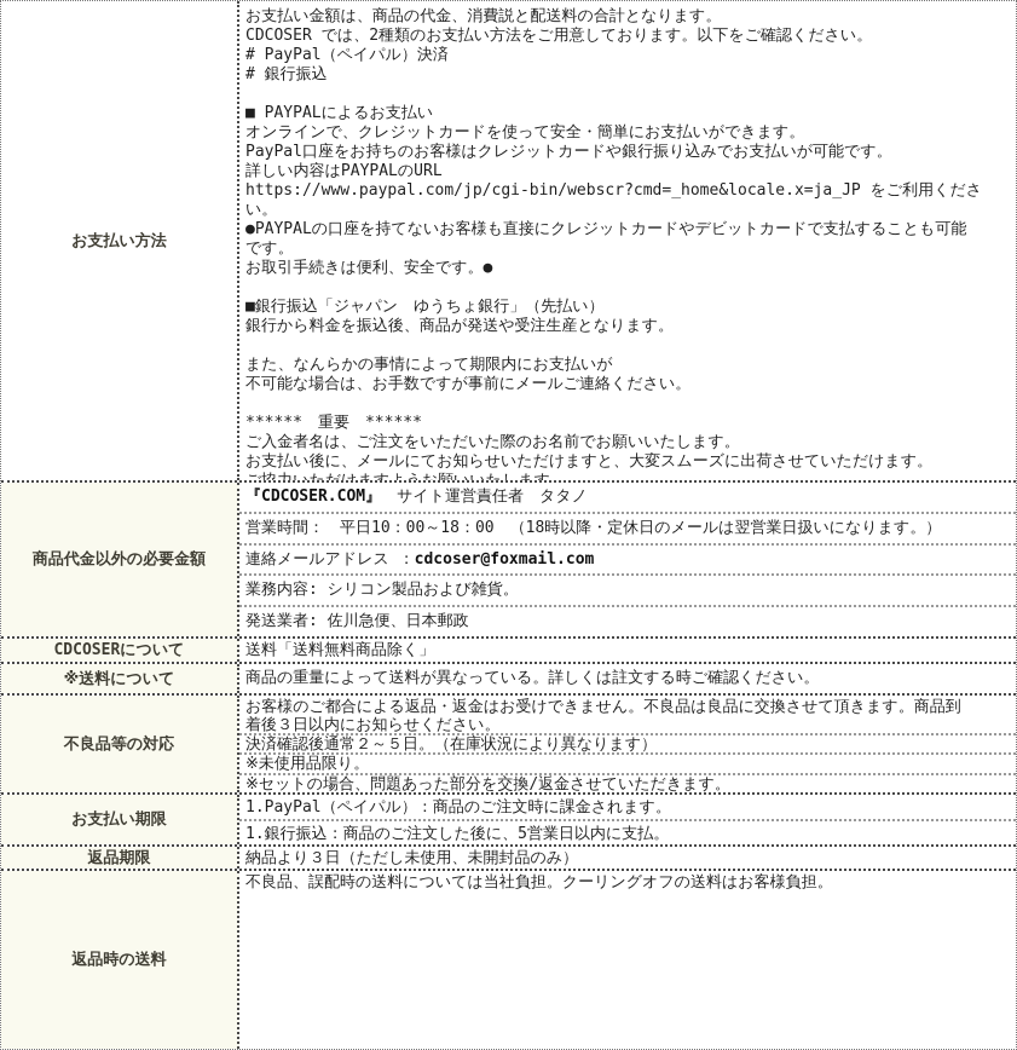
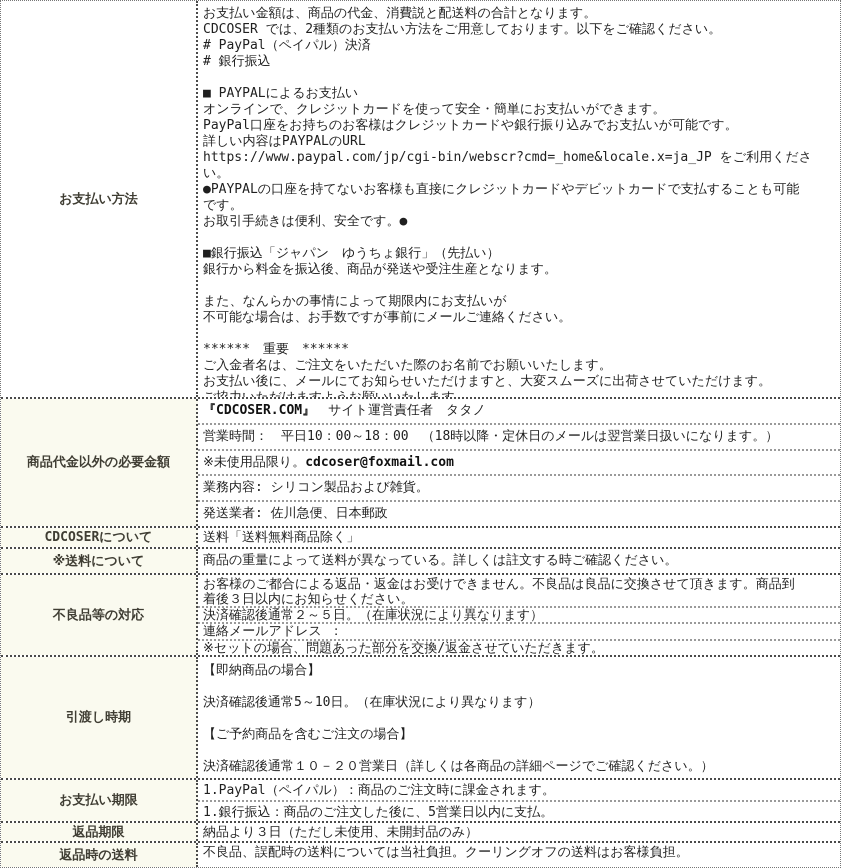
  お支払い方法
  お支払い金額は、商品の代金、消費説と配送料の合計となります。
  CDCOSER では、2種類のお支払い方法をご用意しております。以下をご確認ください。
  # PayPal（ペイパル）決済
  # 銀行振込
  ■ PAYPALによるお支払い
  オンラインで、クレジットカードを使って安全・簡単にお支払いができます。
  PayPal口座をお持ちのお客様はクレジットカードや銀行振り込みでお支払いが可能です。
  詳しい内容はPAYPALのURL
  https://www.paypal.com/jp/cgi-bin/webscr?cmd=_home&locale.x=ja_JP をご利用ください。
  ●PAYPALの口座を持てないお客様も直接にクレジットカードやデビットカードで支払することも可能
  です。
  お取引手続きは便利、安全です。●
  ■銀行振込「ジャパン ゆうちょ銀行」（先払い）
  銀行から料金を振込後、商品が発送や受注生産となります。
  また、なんらかの事情によって期限内にお支払いが
  不可能な場合は、お手数ですが事前にメールご連絡ください。
  ****** 重要 ******
  ご入金者名は、ご注文をいただいた際のお名前でお願いいたします。
  お支払い後に、メールにてお知らせいただけますと、大変スムーズに出荷させていただけます。
  商品代金以外の必要金額
  『CDCOSER.COM』 サイト運営責任者 タタノ
  営業時間： 平日10：00～18：00 （18時以降・定休日のメールは翌営業日扱いになります。）
- 連絡メールアドレス ：cdcoser@foxmail.com
+ ※未使用品限り。cdcoser@foxmail.com
  業務内容: シリコン製品および雑貨。
  発送業者: 佐川急便、日本郵政
  CDCOSERについて
  送料「送料無料商品除く」
  ※送料について
  商品の重量によって送料が異なっている。詳しくは註文する時ご確認ください。
  不良品等の対応
  お客様のご都合による返品・返金はお受けできません。不良品は良品に交換させて頂きます。商品到
  着後３日以内にお知らせください。
  決済確認後通常２～５日。（在庫状況により異なります）
- ※未使用品限り。
+ 連絡メールアドレス ：
  ※セットの場合、問題あった部分を交換/返金させていただきます。
+ 引渡し時期
+ 【即納商品の場合】
+ 決済確認後通常5～10日。（在庫状況により異なります）
+ 【ご予約商品を含むご注文の場合】
+ 決済確認後通常１０－２０営業日（詳しくは各商品の詳細ページでご確認ください。）
  お支払い期限
  1.PayPal（ペイパル）：商品のご注文時に課金されます。
  1.銀行振込：商品のご注文した後に、5営業日以内に支払。
  返品期限
  納品より３日（ただし未使用、未開封品のみ）
  返品時の送料
  不良品、誤配時の送料については当社負担。クーリングオフの送料はお客様負担。
